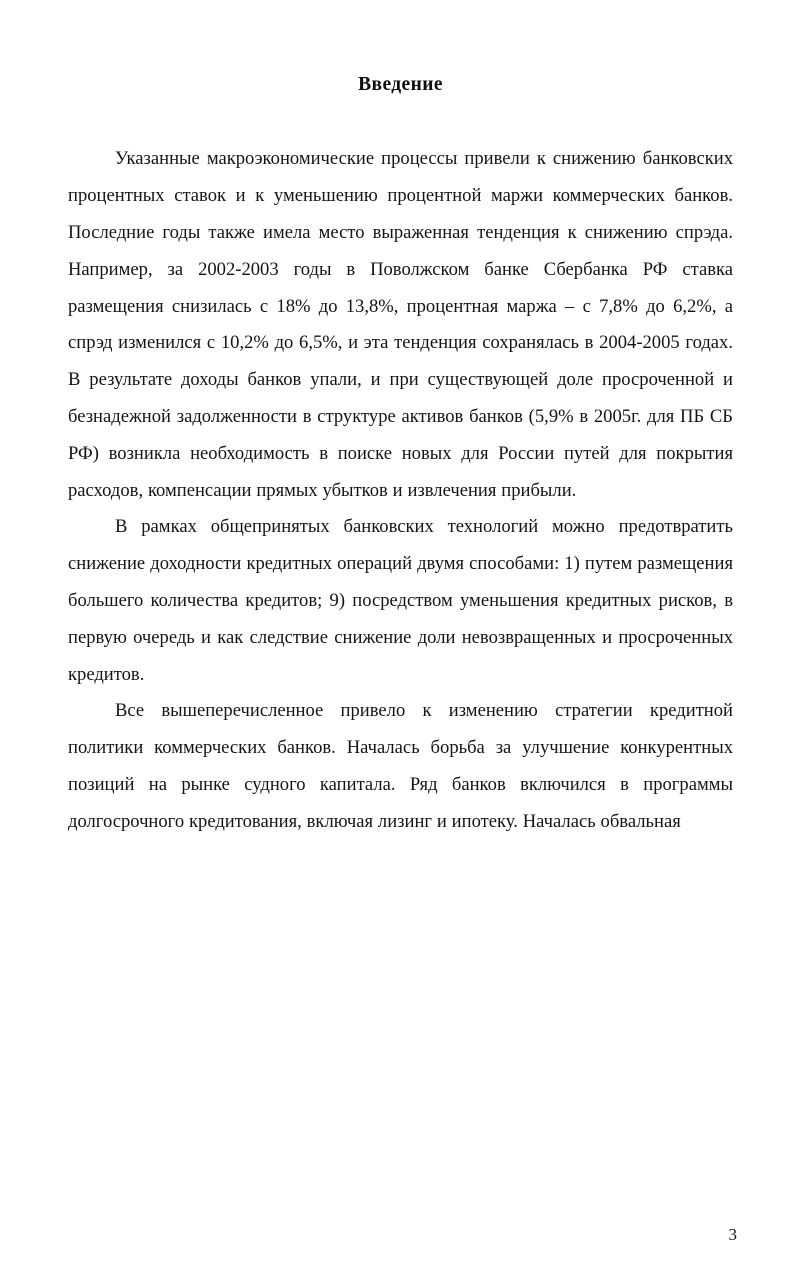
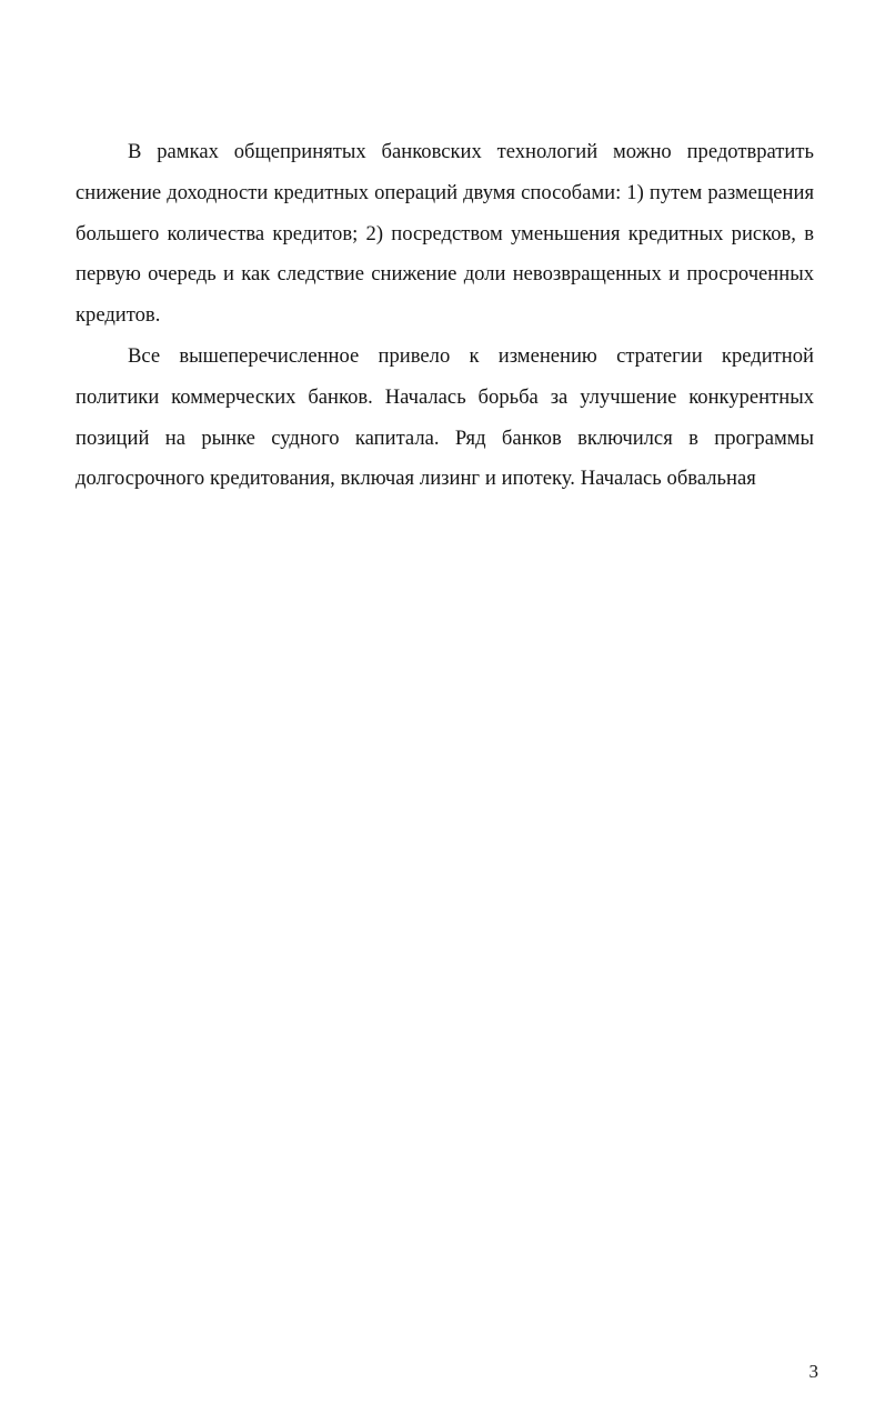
- Введение
- Указанные макроэкономические процессы привели к снижению банковских процентных ставок и к уменьшению процентной маржи коммерческих банков. Последние годы также имела место выраженная тенденция к снижению спрэда. Например, за 2002-2003 годы в Поволжском банке Сбербанка РФ ставка размещения снизилась с 18% до 13,8%, процентная маржа – с 7,8% до 6,2%, а спрэд изменился с 10,2% до 6,5%, и эта тенденция сохранялась в 2004-2005 годах. В результате доходы банков упали, и при существующей доле просроченной и безнадежной задолженности в структуре активов банков (5,9% в 2005г. для ПБ СБ РФ) возникла необходимость в поиске новых для России путей для покрытия расходов, компенсации прямых убытков и извлечения прибыли.
- В рамках общепринятых банковских технологий можно предотвратить снижение доходности кредитных операций двумя способами: 1) путем размещения большего количества кредитов; 9) посредством уменьшения кредитных рисков, в первую очередь и как следствие снижение доли невозвращенных и просроченных кредитов.
+ В рамках общепринятых банковских технологий можно предотвратить снижение доходности кредитных операций двумя способами: 1) путем размещения большего количества кредитов; 2) посредством уменьшения кредитных рисков, в первую очередь и как следствие снижение доли невозвращенных и просроченных кредитов.
  Все вышеперечисленное привело к изменению стратегии кредитной политики коммерческих банков. Началась борьба за улучшение конкурентных позиций на рынке судного капитала. Ряд банков включился в программы долгосрочного кредитования, включая лизинг и ипотеку. Началась обвальная
  3
